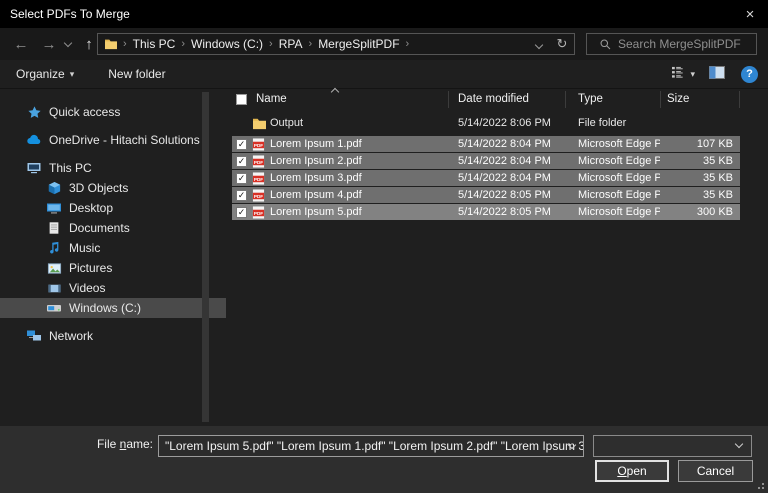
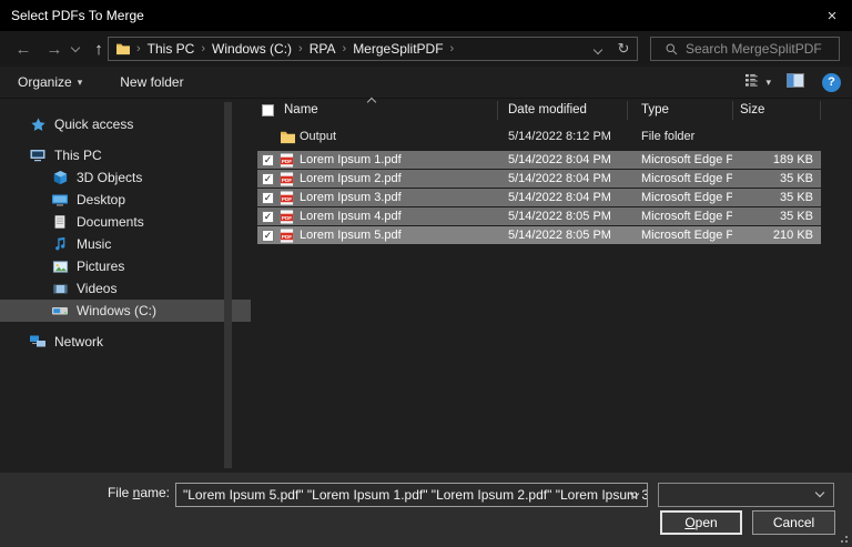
  Select PDFs To Merge
  ×
  ←
  →
  ↑
  ›
  This PC
  ›
  Windows (C:)
  ›
  RPA
  ›
  MergeSplitPDF
  ›
  ↻
  Search MergeSplitPDF
  Organize
  ▾
  New folder
  ▾
  ?
  Quick access
- OneDrive - Hitachi Solutions
  This PC
  3D Objects
  Desktop
  Documents
  Music
  Pictures
  Videos
  Windows (C:)
  Network
  Name
  Date modified
  Type
  Size
  Output
- 5/14/2022 8:06 PM
+ 5/14/2022 8:12 PM
  File folder
  ✓
  Lorem Ipsum 1.pdf
  5/14/2022 8:04 PM
  Microsoft Edge P
- 107 KB
+ 189 KB
  ✓
  Lorem Ipsum 2.pdf
  5/14/2022 8:04 PM
  Microsoft Edge P
  35 KB
  ✓
  Lorem Ipsum 3.pdf
  5/14/2022 8:04 PM
  Microsoft Edge P
  35 KB
  ✓
  Lorem Ipsum 4.pdf
  5/14/2022 8:05 PM
  Microsoft Edge P
  35 KB
  ✓
  Lorem Ipsum 5.pdf
  5/14/2022 8:05 PM
  Microsoft Edge P
- 300 KB
+ 210 KB
  File name:
  "Lorem Ipsum 5.pdf" "Lorem Ipsum 1.pdf" "Lorem Ipsum 2.pdf" "Lorem Ipsum 3
  Open
  Cancel
